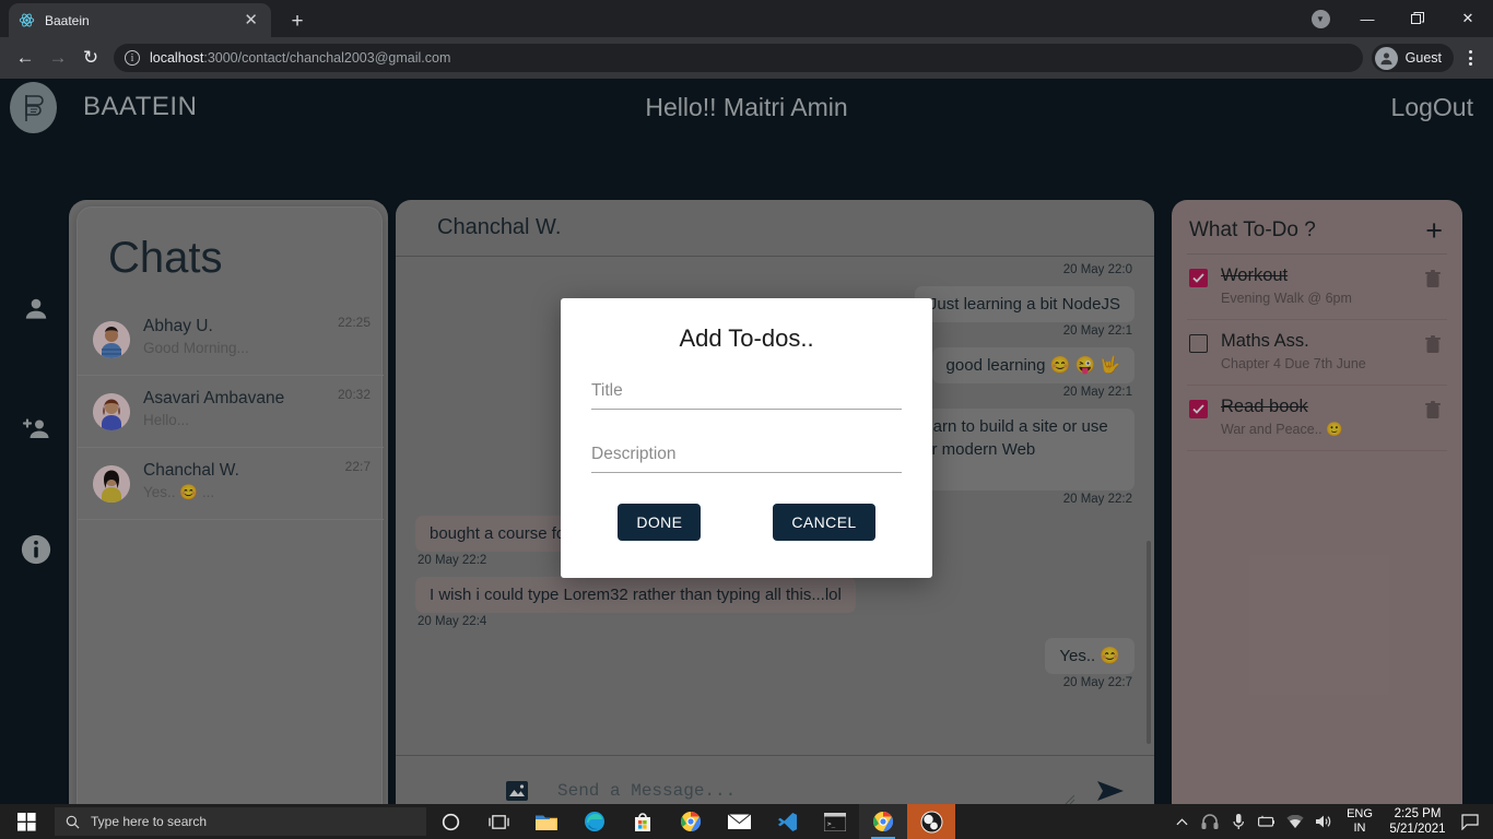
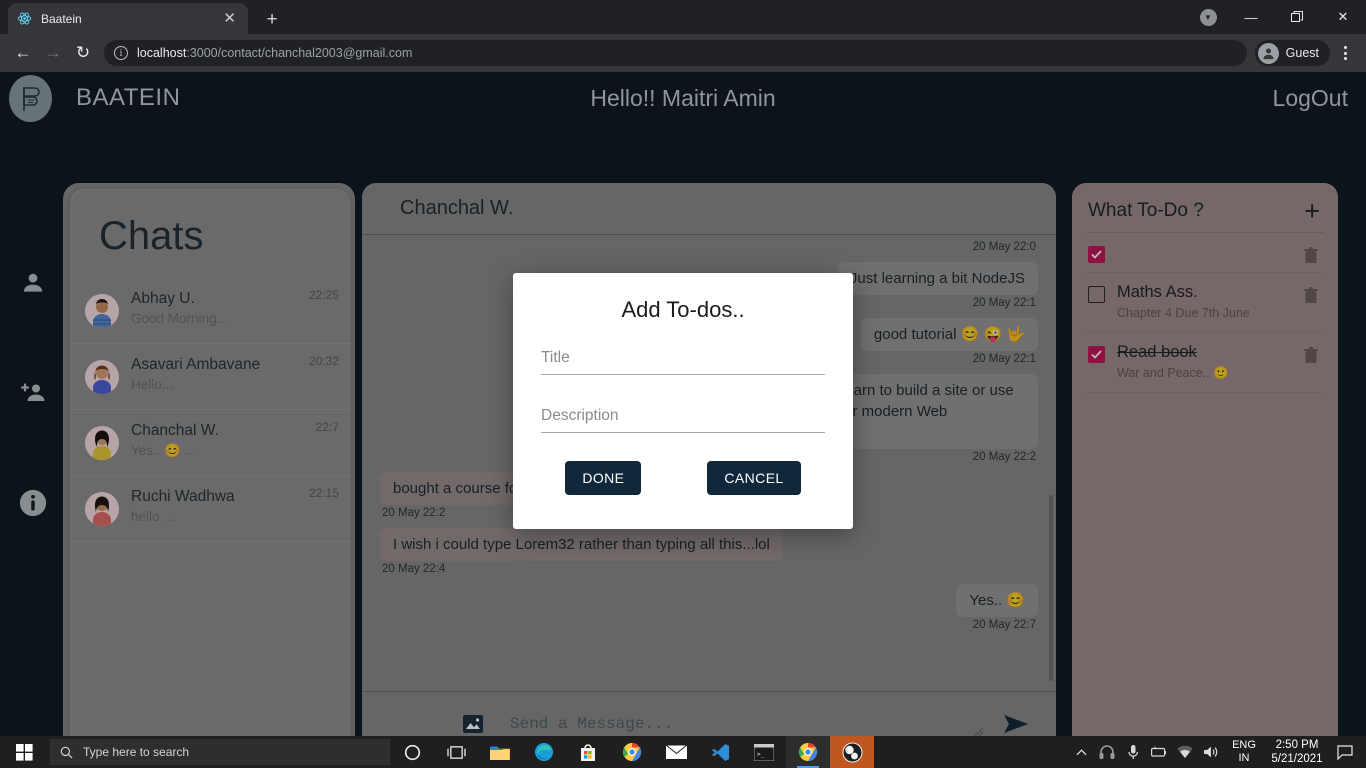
  Baatein
  ✕
  +
  ▼
  —
  ✕
  ←
  →
  ↻
  i
  localhost:3000/contact/chanchal2003@gmail.com
  Guest
  BAATEIN
  Hello!! Maitri Amin
  LogOut
  Chats
  Abhay U.
  Good Morning...
  22:25
  Asavari Ambavane
  Hello...
  20:32
  Chanchal W.
  Yes.. 😊 ...
  22:7
+ Ruchi Wadhwa
+ hello ...
+ 22:15
  Chanchal W.
  20 May 22:0
  Just learning a bit NodeJS
  20 May 22:1
- good learning 😊 😜 🤟
+ good tutorial 😊 😜 🤟
  20 May 22:1
  20 May 22:2
  bought a course f
  20 May 22:2
  I wish i could type Lorem32 rather than typing all this...lol
  20 May 22:4
  Yes.. 😊
  20 May 22:7
  Send a Message...
  What To-Do ?
  +
- Workout
- Evening Walk @ 6pm
  Maths Ass.
  Chapter 4 Due 7th June
  Read book
  War and Peace.. 🙂
  Add To-dos..
  Title
  Description
  DONE
  CANCEL
  Type here to search
  ENG
  IN
- 2:25 PM
+ 2:50 PM
  5/21/2021
